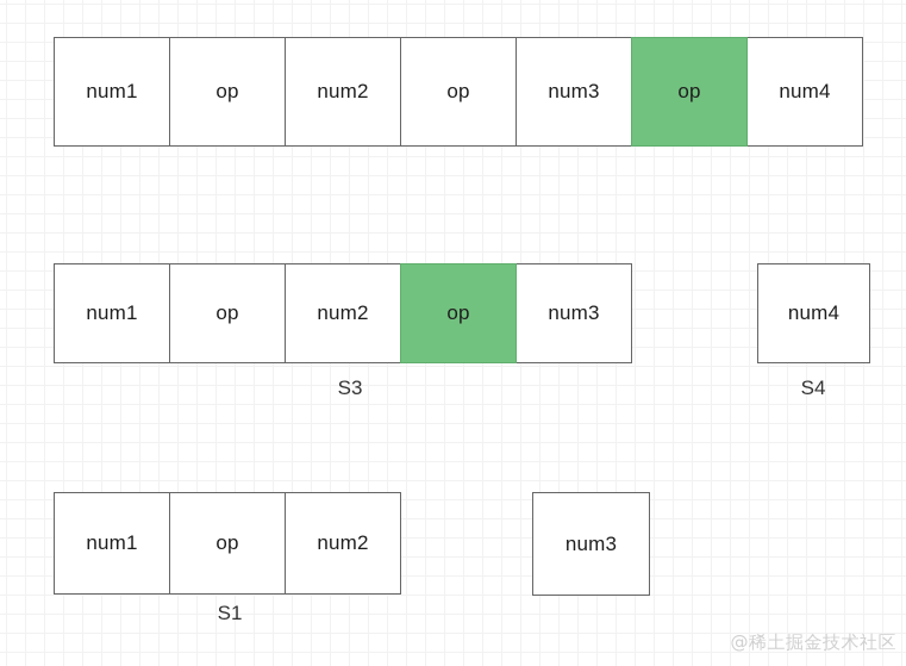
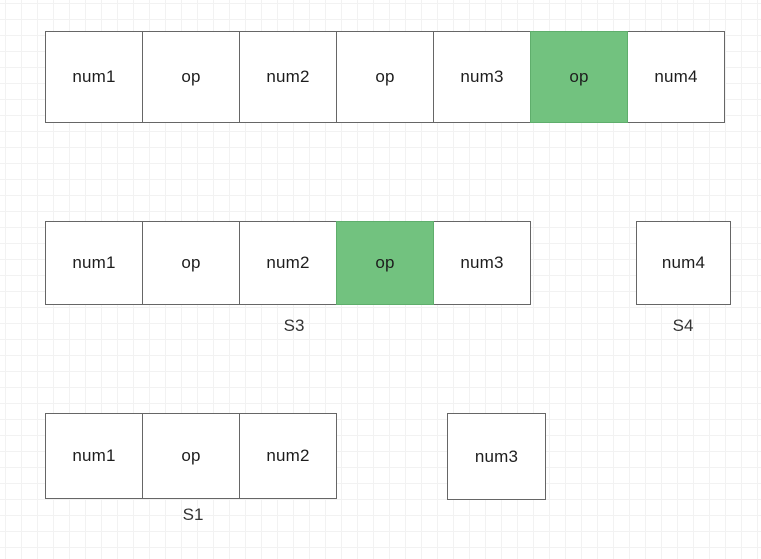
  num1
  op
  num2
  op
  num3
  op
  num4
  num1
  op
  num2
  op
  num3
  num4
  S3
  S4
  num1
  op
  num2
  num3
  S1
- @稀土掘金技术社区
